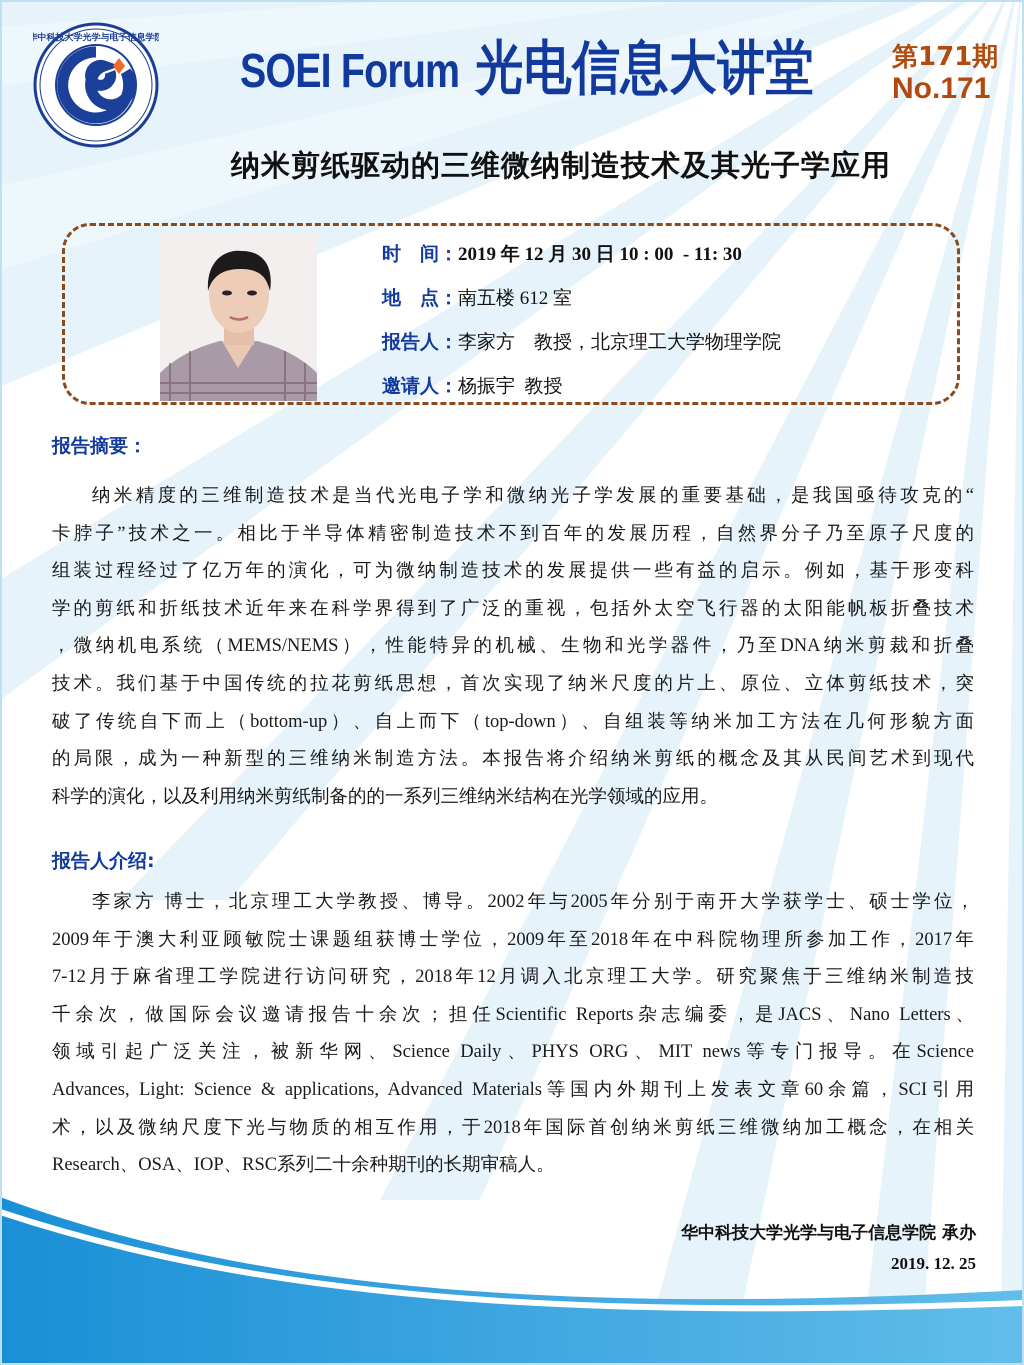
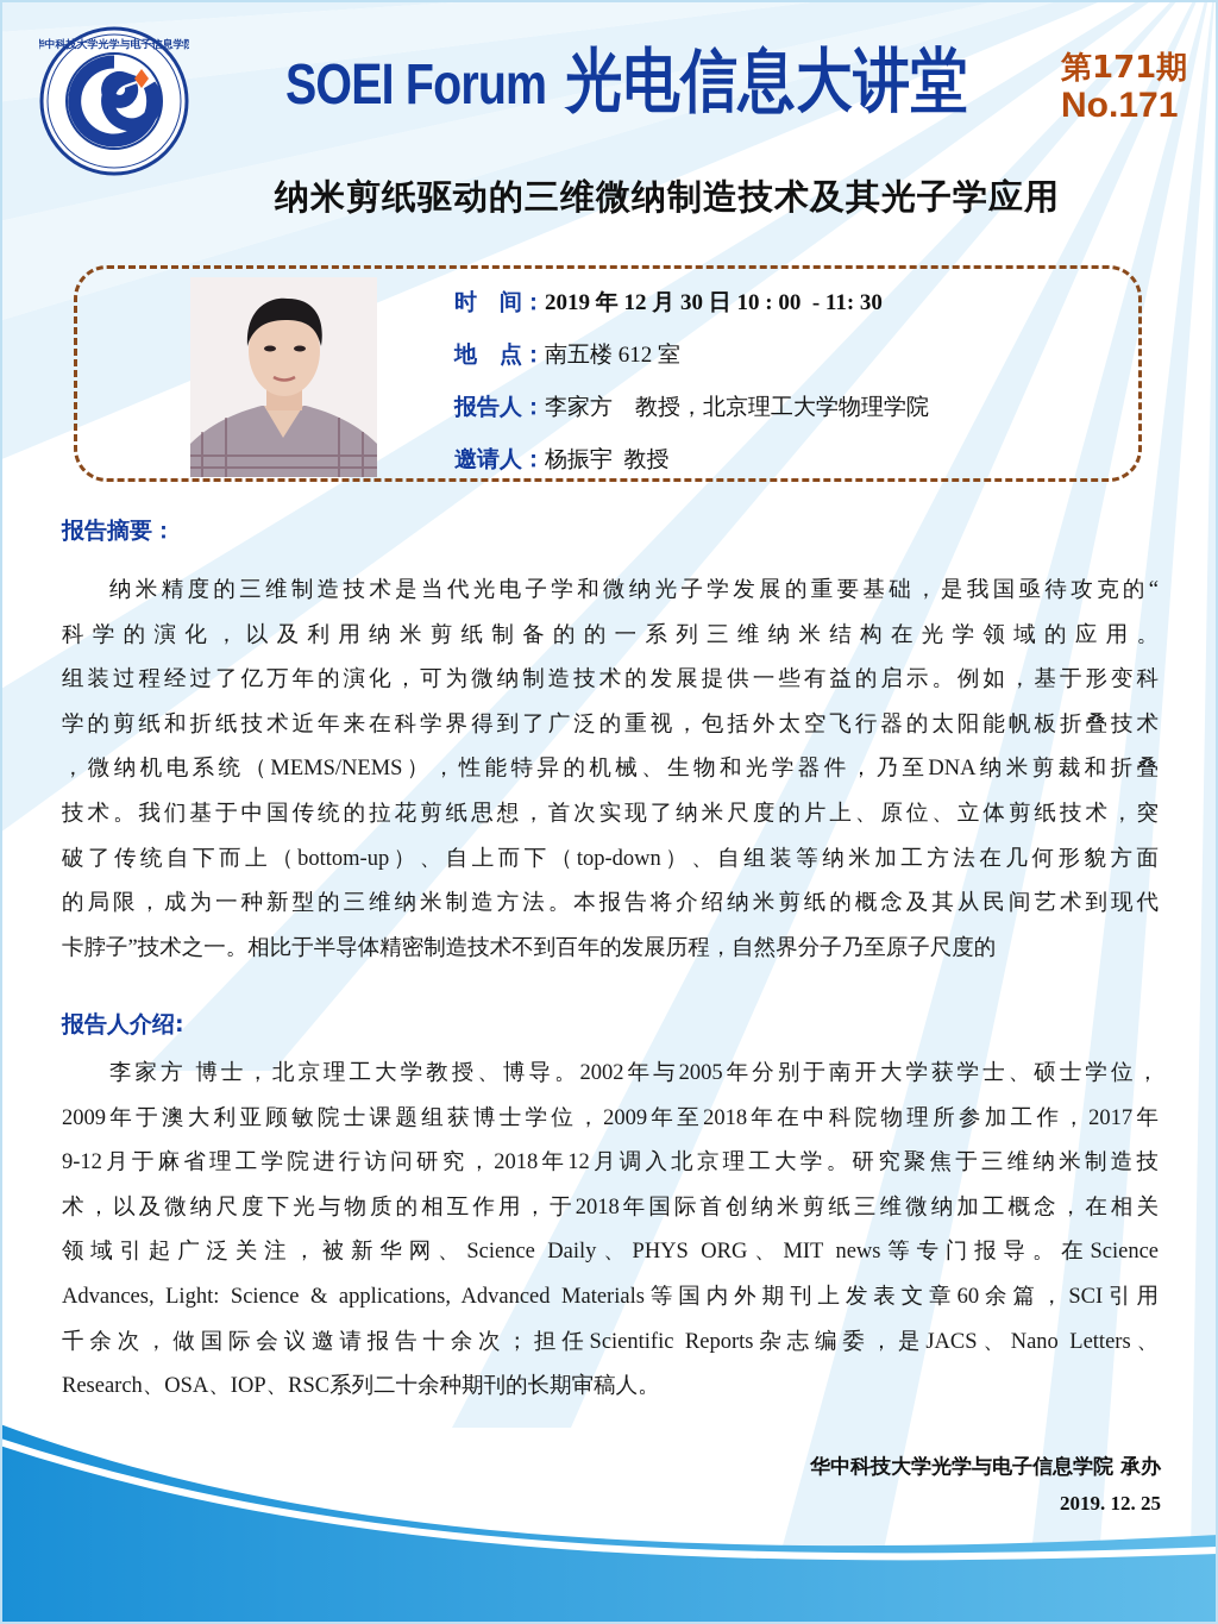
  华中科技大学光学与电子信息学
  SOEI Forum 光电信息大讲堂
  第171期
  No.171
  纳米剪纸驱动的三维微纳制造技术及其光子学应用
  时 间
  ：
  2019 年 12 月 30 日 10 : 00 - 11: 30
  地 点
  ：
  南五楼 612 室
  报告人
  ：
  李家方 教授，北京理工大学物理学院
  邀请人
  ：
  杨振宇 教授
  报告摘要：
  纳米精度的三维制造技术是当代光电子学和微纳光子学发展的重要基础，是我国亟待攻克的“
- 卡脖子”技术之一。相比于半导体精密制造技术不到百年的发展历程，自然界分子乃至原子尺度的
+ 科学的演化，以及利用纳米剪纸制备的的一系列三维纳米结构在光学领域的应用。
  组装过程经过了亿万年的演化，可为微纳制造技术的发展提供一些有益的启示。例如，基于形变科
  学的剪纸和折纸技术近年来在科学界得到了广泛的重视，包括外太空飞行器的太阳能帆板折叠技术
  ，微纳机电系统（MEMS/NEMS），性能特异的机械、生物和光学器件，乃至DNA纳米剪裁和折叠
  技术。我们基于中国传统的拉花剪纸思想，首次实现了纳米尺度的片上、原位、立体剪纸技术，突
  破了传统自下而上（bottom-up）、自上而下（top-down）、自组装等纳米加工方法在几何形貌方面
  的局限，成为一种新型的三维纳米制造方法。本报告将介绍纳米剪纸的概念及其从民间艺术到现代
- 科学的演化，以及利用纳米剪纸制备的的一系列三维纳米结构在光学领域的应用。
+ 卡脖子”技术之一。相比于半导体精密制造技术不到百年的发展历程，自然界分子乃至原子尺度的
  报告人介绍:
  李家方 博士，北京理工大学教授、博导。2002年与2005年分别于南开大学获学士、硕士学位，
  2009年于澳大利亚顾敏院士课题组获博士学位，2009年至2018年在中科院物理所参加工作，2017年
- 7-12月于麻省理工学院进行访问研究，2018年12月调入北京理工大学。研究聚焦于三维纳米制造技
+ 9-12月于麻省理工学院进行访问研究，2018年12月调入北京理工大学。研究聚焦于三维纳米制造技
- 千余次，做国际会议邀请报告十余次；担任Scientific Reports杂志编委，是JACS、Nano Letters、
+ 术，以及微纳尺度下光与物质的相互作用，于2018年国际首创纳米剪纸三维微纳加工概念，在相关
  领域引起广泛关注，被新华网、Science Daily、PHYS ORG、MIT news等专门报导。在Science
  Advances, Light: Science & applications, Advanced Materials等国内外期刊上发表文章60余篇，SCI引用
- 术，以及微纳尺度下光与物质的相互作用，于2018年国际首创纳米剪纸三维微纳加工概念，在相关
+ 千余次，做国际会议邀请报告十余次；担任Scientific Reports杂志编委，是JACS、Nano Letters、
  Research、OSA、IOP、RSC系列二十余种期刊的长期审稿人。
  华中科技大学光学与电子信息学院 承办
  2019. 12. 25
